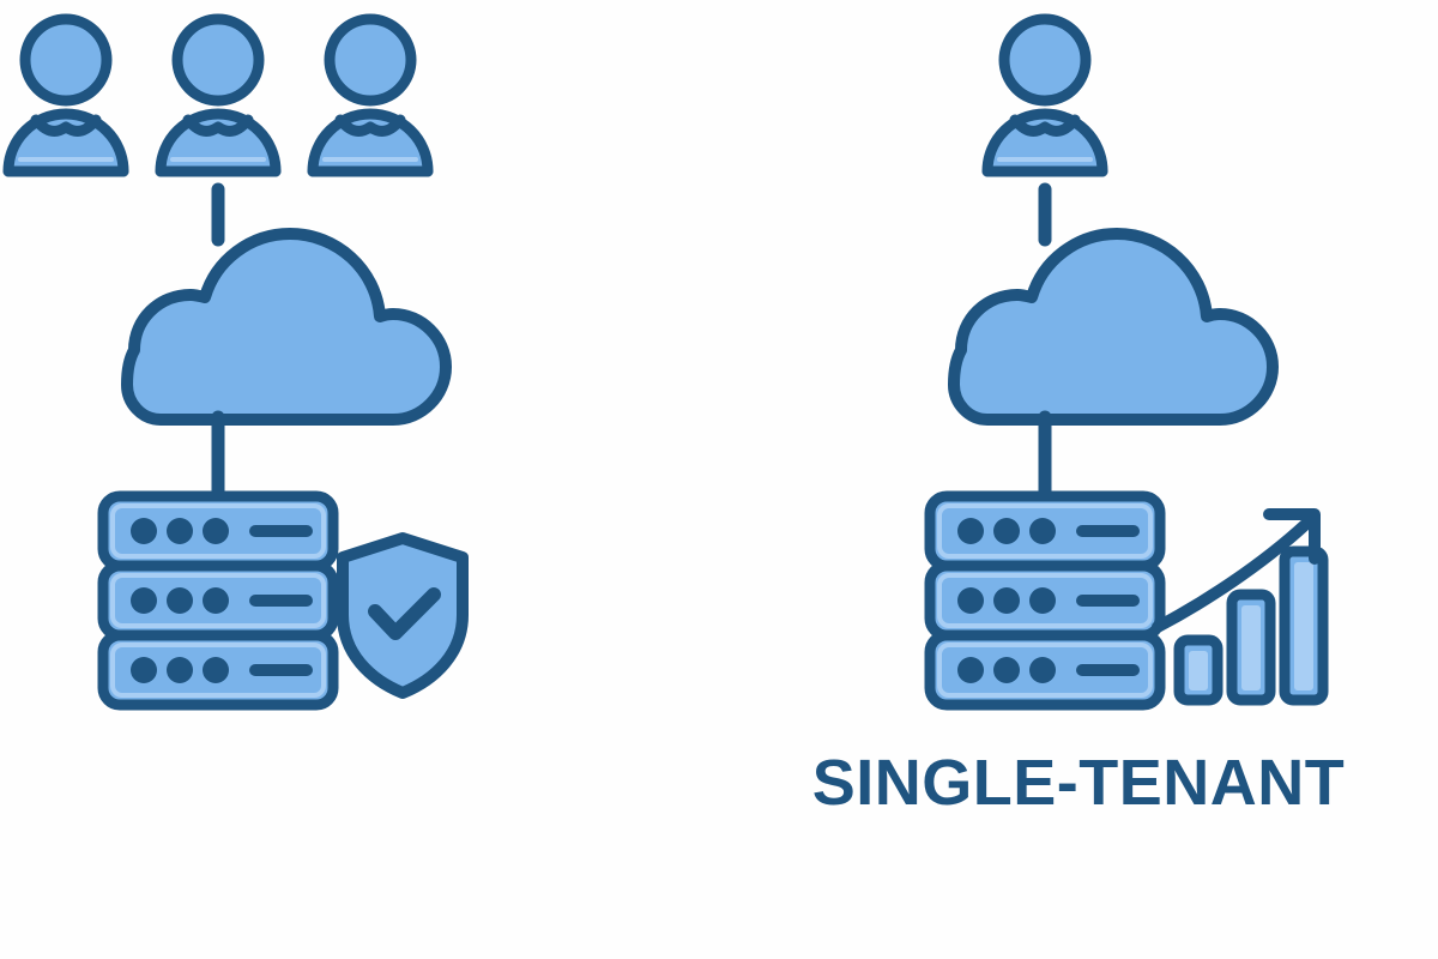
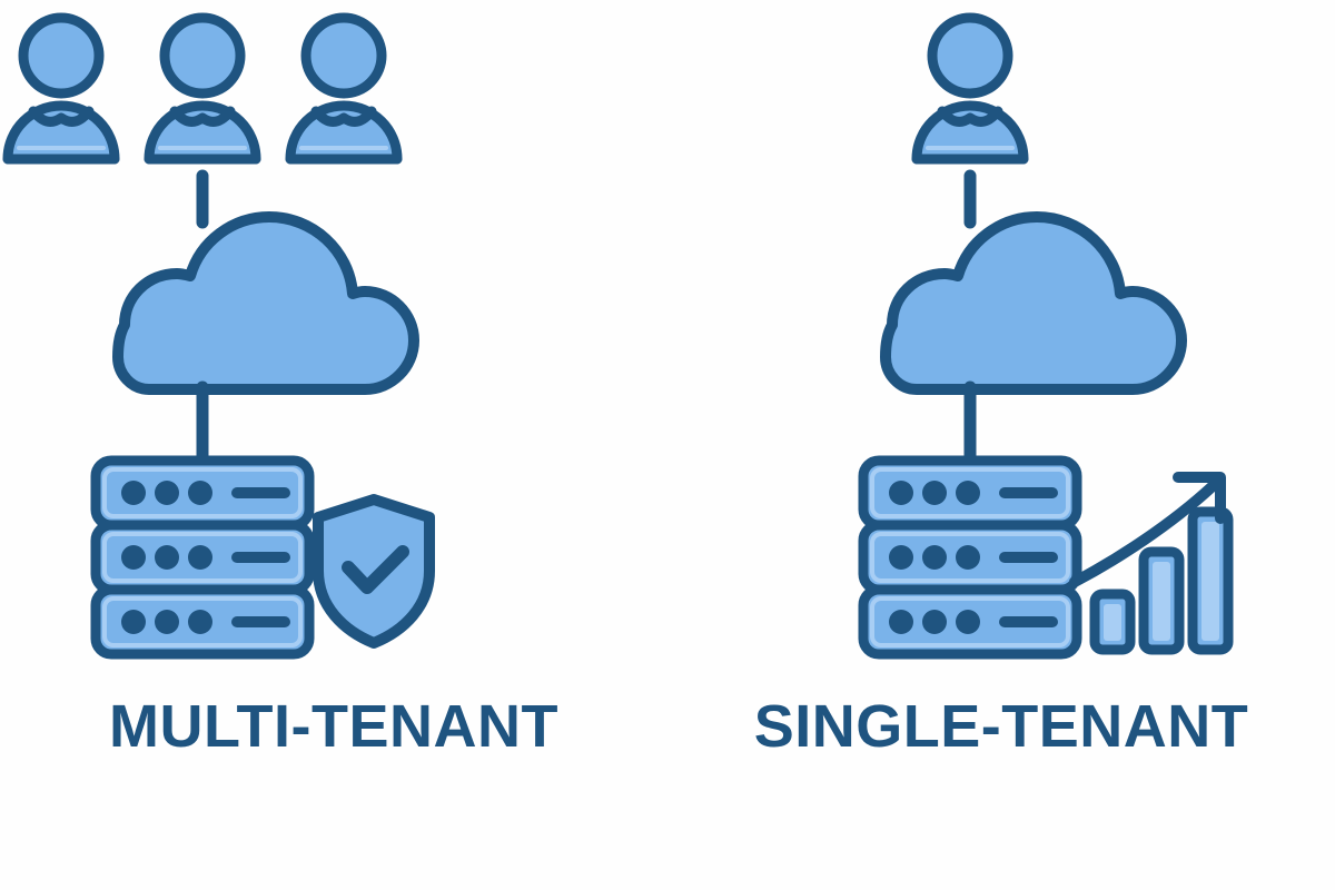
+ MULTI-TENANT
  SINGLE-TENANT
